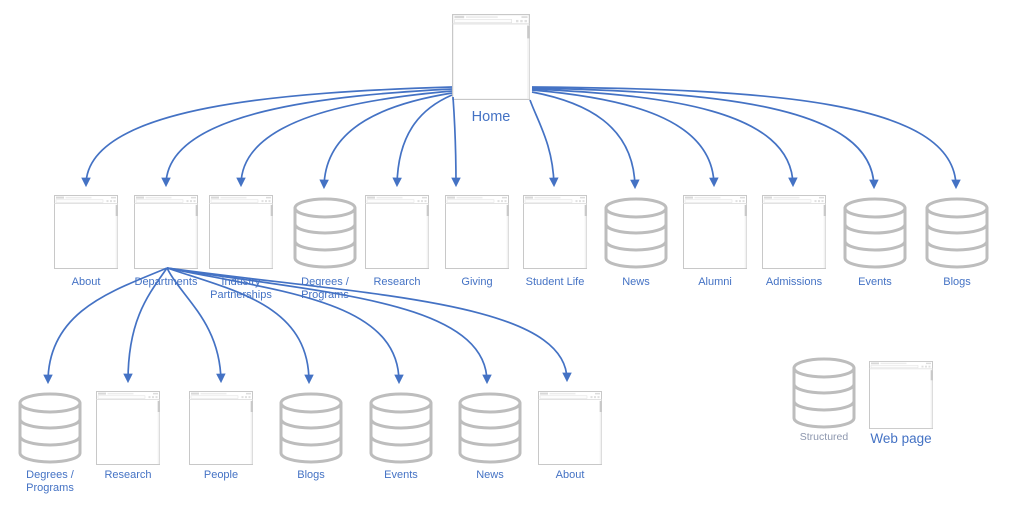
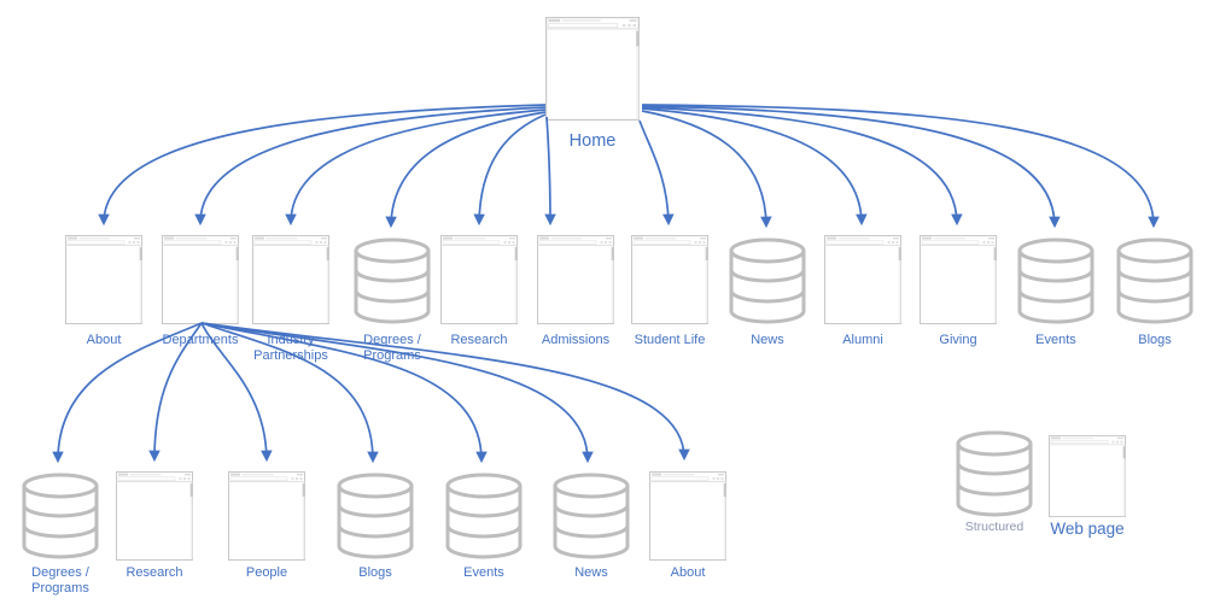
  Home
  About
  Deprtments
  Indstr
  Partneships
  Degrees /
  Program
  Research
- Giving
+ Admissions
  Student Life
  News
  Alumni
- Admissions
+ Giving
  Events
  Blogs
  Degrees /
  Programs
  Research
  People
  Blogs
  Events
  News
  About
  Structured
  Web page
